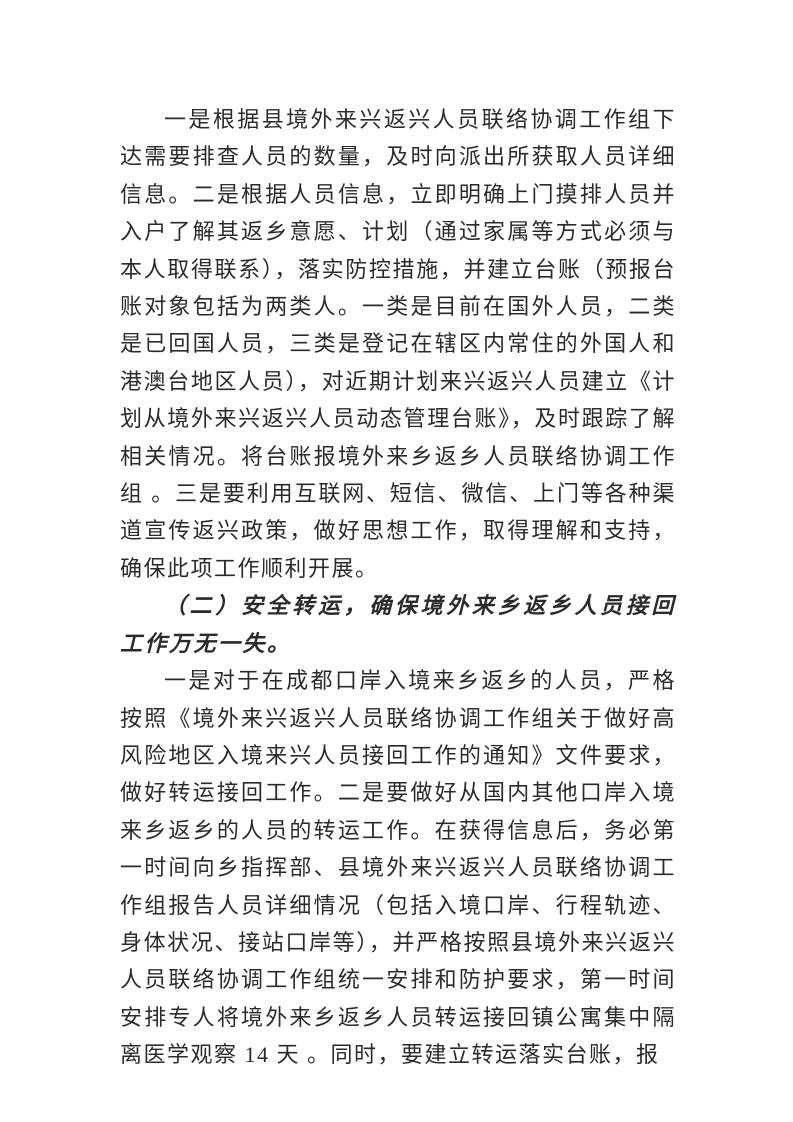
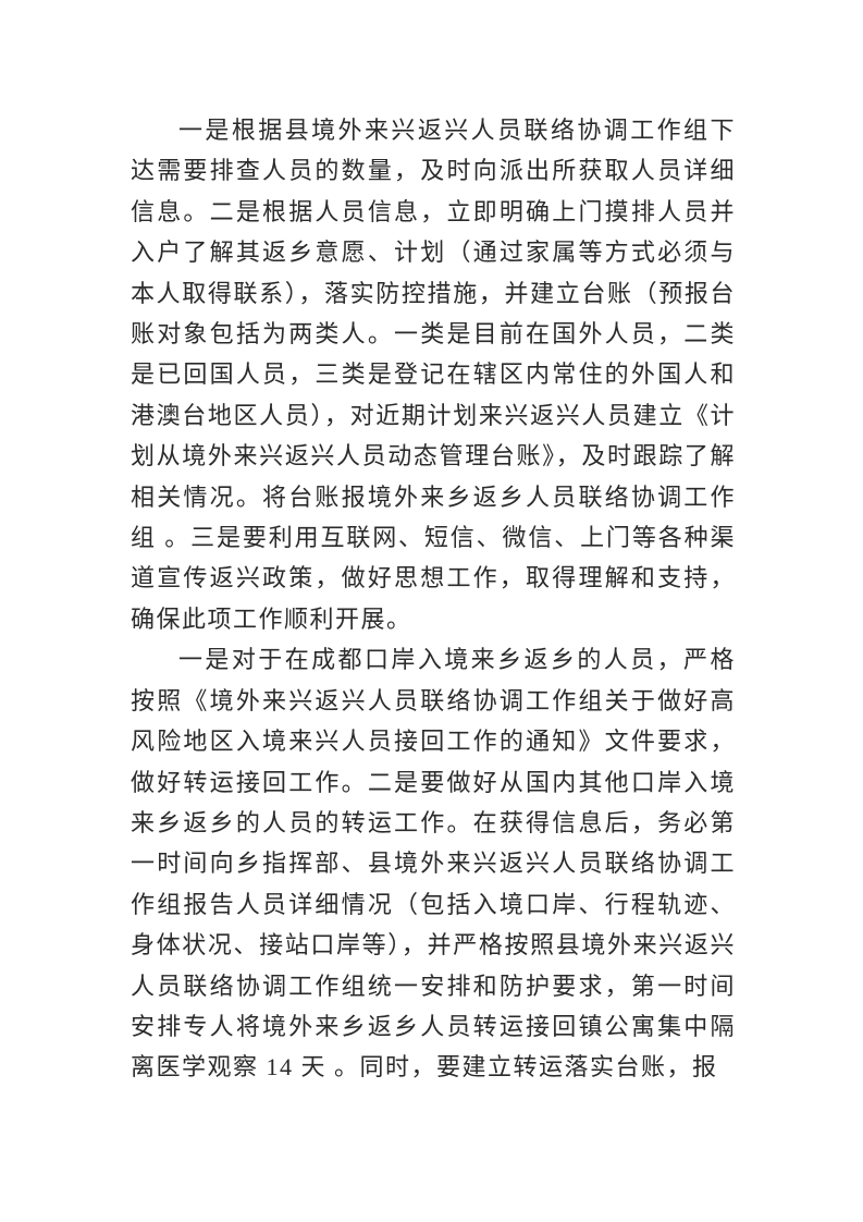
  一是根据县境外来兴返兴人员联络协调工作组下达需要排查人员的数量，及时向派出所获取人员详细信息。二是根据人员信息，立即明确上门摸排人员并入户了解其返乡意愿、计划（通过家属等方式必须与本人取得联系），落实防控措施，并建立台账（预报台账对象包括为两类人。一类是目前在国外人员，二类是已回国人员，三类是登记在辖区内常住的外国人和港澳台地区人员），对近期计划来兴返兴人员建立《计划从境外来兴返兴人员动态管理台账》，及时跟踪了解相关情况。将台账报境外来乡返乡人员联络协调工作组 。三是要利用互联网、短信、微信、上门等各种渠道宣传返兴政策，做好思想工作，取得理解和支持，确保此项工作顺利开展。
- （二）安全转运，确保境外来乡返乡人员接回工作万无一失。
  一是对于在成都口岸入境来乡返乡的人员，严格按照《境外来兴返兴人员联络协调工作组关于做好高风险地区入境来兴人员接回工作的通知》文件要求，做好转运接回工作。二是要做好从国内其他口岸入境来乡返乡的人员的转运工作。在获得信息后，务必第一时间向乡指挥部、县境外来兴返兴人员联络协调工作组报告人员详细情况（包括入境口岸、行程轨迹、身体状况、接站口岸等），并严格按照县境外来兴返兴人员联络协调工作组统一安排和防护要求，第一时间安排专人将境外来乡返乡人员转运接回镇公寓集中隔离医学观察 14 天 。同时，要建立转运落实台账，报
